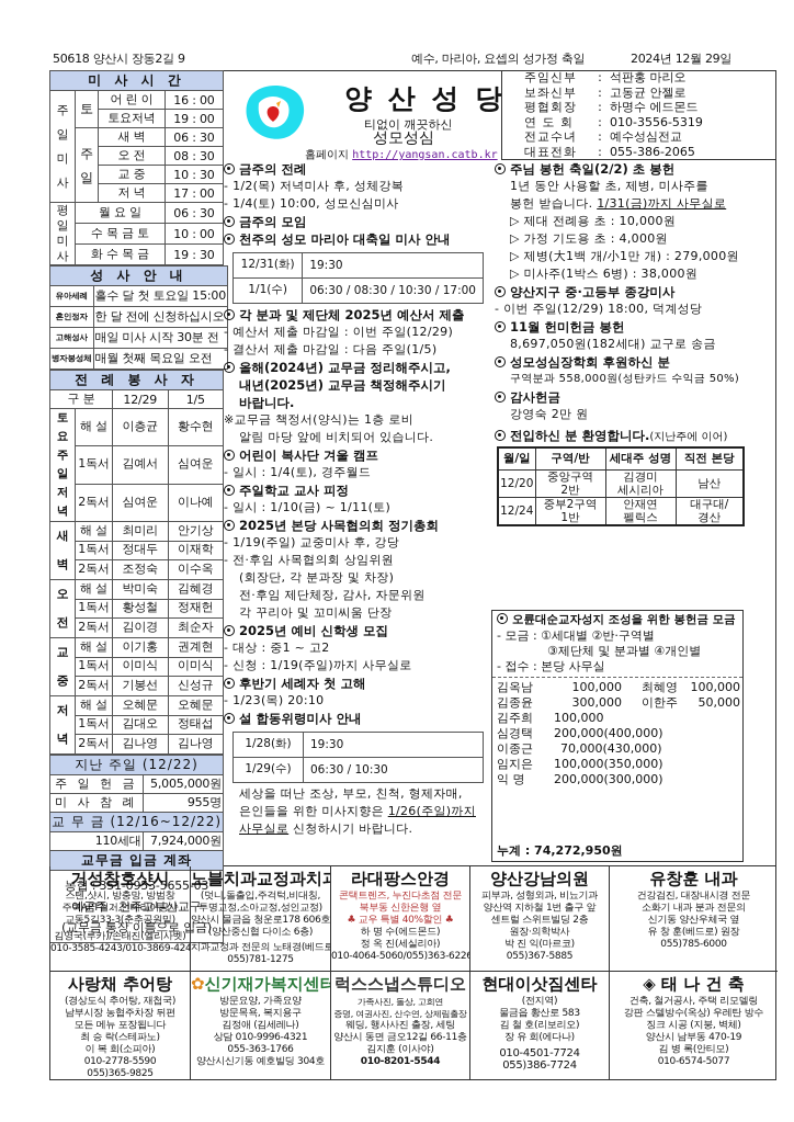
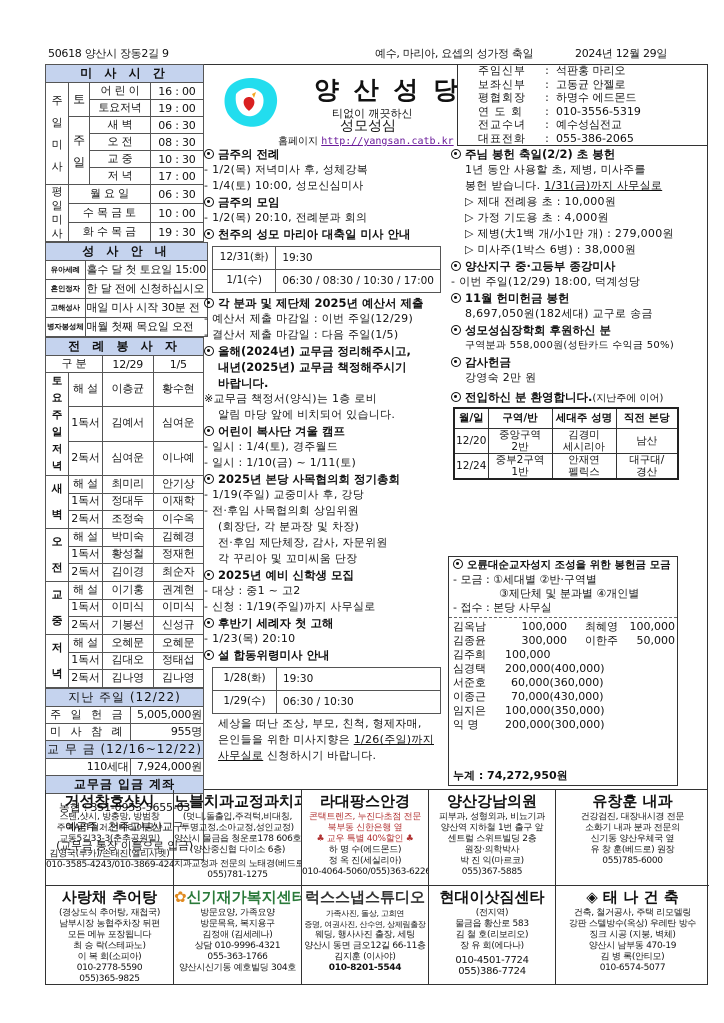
  50618 양산시 장동2길 9
  예수, 마리아, 요셉의 성가정 축일
  2024년 12월 29일
  미 사 시 간
  주일미사	토	어 린 이	16 : 00
  토요저녁	19 : 00
  주일	새 벽	06 : 30
  오 전	08 : 30
  교 중	10 : 30
  저 녁	17 : 00
  평일미사	월 요 일	06 : 30
  수 목 금 토	10 : 00
  화 수 목 금	19 : 30
  성 사 안 내
  유아세례	홀수 달 첫 토요일 15:00
  혼인정자	한 달 전에 신청하십시오
  고해성사	매일 미사 시작 30분 전
  병자봉성체	매월 첫째 목요일 오전
  전 례 봉 사 자
  구 분	12/29	1/5
  토요주일저녁	해 설	이층균	황수현
  1독서	김예서	심여운
  2독서	심여운	이나예
  새벽	해 설	최미리	안기상
  1독서	정대두	이재학
  2독서	조정숙	이수옥
  오전	해 설	박미숙	김혜경
  1독서	황성철	정재헌
  2독서	김이경	최순자
  교중	해 설	이기홍	권계현
  1독서	이미식	이미식
  2독서	기봉선	신성규
  저녁	해 설	오혜문	오혜문
  1독서	김대오	정태섭
  2독서	김나영	김나영
  지난 주일 (12/22)
  주 일 헌 금	5,005,000원
  미 사 참 례	955명
  교 무 금 (12/16~12/22)
  110세대	7,924,000원
  교무금 입금 계좌
  농협 : 351-0953-5655-03 예금주 : 천주교부산교구 (교무금 통장 이름으로 입금)
  양 산 성 당
  티없이 깨끗하신
  성모성심
  홈페이지 http://yangsan.catb.kr
  주임신부
  :
  석판홍 마리오
  보좌신부
  :
  고동균 안젤로
  평협회장
  :
  하명수 에드몬드
  연 도 회
  :
  010-3556-5319
  전교수녀
  :
  예수성심전교
  대표전화
  :
  055-386-2065
  금주의 전례
  - 1/2(목) 저녁미사 후, 성체강복
  - 1/4(토) 10:00, 성모신심미사
  금주의 모임
+ - 1/2(목) 20:10, 전례분과 회의
  천주의 성모 마리아 대축일 미사 안내
  12/31(화)	19:30
  1/1(수)	06:30 / 08:30 / 10:30 / 17:00
  각 분과 및 제단체 2025년 예산서 제출
  - 예산서 제출 마감일 : 이번 주일(12/29)
  - 결산서 제출 마감일 : 다음 주일(1/5)
  올해(2024년) 교무금 정리해주시고,
  내년(2025년) 교무금 책정해주시기
  바랍니다.
  ※교무금 책정서(양식)는 1층 로비
  알림 마당 앞에 비치되어 있습니다.
  어린이 복사단 겨울 캠프
  - 일시 : 1/4(토), 경주월드
- 주일학교 교사 피정
  - 일시 : 1/10(금) ~ 1/11(토)
  2025년 본당 사목협의회 정기총회
  - 1/19(주일) 교중미사 후, 강당
  - 전·후임 사목협의회 상임위원
  (회장단, 각 분과장 및 차장)
  전·후임 제단체장, 감사, 자문위원
  각 꾸리아 및 꼬미씨움 단장
  2025년 예비 신학생 모집
  - 대상 : 중1 ~ 고2
  - 신청 : 1/19(주일)까지 사무실로
  후반기 세례자 첫 고해
  - 1/23(목) 20:10
  설 합동위령미사 안내
  1/28(화)	19:30
  1/29(수)	06:30 / 10:30
  세상을 떠난 조상, 부모, 친척, 형제자매,
  은인들을 위한 미사지향은 1/26(주일)까지
  사무실로 신청하시기 바랍니다.
  주님 봉헌 축일(2/2) 초 봉헌
  1년 동안 사용할 초, 제병, 미사주를
  봉헌 받습니다. 1/31(금)까지 사무실로
  ▷ 제대 전례용 초 : 10,000원
  ▷ 가정 기도용 초 : 4,000원
  ▷ 제병(大1백 개/小1만 개) : 279,000원
  ▷ 미사주(1박스 6병) : 38,000원
  양산지구 중·고등부 종강미사
  - 이번 주일(12/29) 18:00, 덕계성당
  11월 헌미헌금 봉헌
  8,697,050원(182세대) 교구로 송금
  성모성심장학회 후원하신 분
  구역분과 558,000원(성탄카드 수익금 50%)
  감사헌금
  강영숙 2만 원
  전입하신 분 환영합니다.(지난주에 이어)
  월/일	구역/반	세대주 성명	직전 본당
  12/20	중앙구역 2반	김경미 세시리아	남산
  12/24	중부2구역 1반	안재연 펠릭스	대구대/ 경산
  오륜대순교자성지 조성을 위한 봉헌금 모금
  - 모금 : ①세대별 ②반·구역별
  ③제단체 및 분과별 ④개인별
  - 접수 : 본당 사무실
  김옥남
  100,000
  최혜영
  100,000
  김종윤
  300,000
  이한주
  50,000
  김주희
  100,000
  심경택
  200,000(400,000)
+ 서준호
+ 60,000(360,000)
  이종근
  70,000(430,000)
  임지은
  100,000(350,000)
  익 명
  200,000(300,000)
  누계 : 74,272,950원
  거성창호샷시
  스텐,샷시, 방충망, 방범창
  주택APT철거,인테리어공사
  교동5길33-3(춘추공원밑)
  김영국(루카)/손태진(엘리사벳)
  010-3585-4243/010-3869-424
  노블치과교정과치
  (덧니,돌출입,주걱턱,비대칭,
  투명교정,소아교정,성인교정)
  양산시 물금읍 청운로178 606호
  (양산중신협 다이소 6층)
  치과교정과 전문의 노태경(베드로
  055)781-1275
  라대팡스안경
  콘택트렌즈, 누진다초점 전문
  북부동 신한은행 옆
  ♣ 교우 특별 40%할인 ♣
  하 명 수(에드몬드)
  정 옥 진(세실리아)
  010-4064-5060/055)363-622
  양산강남의원
  피부과, 성형외과, 비뇨기과
  양산역 지하철 1번 출구 앞
  센트럴 스위트빌딩 2층
  원장·의학박사
  박 진 익(마르코)
  055)367-5885
  유창훈 내과
  건강검진, 대장내시경 전문
  소화기 내과 분과 전문의
  신기동 양산우체국 옆
  유 창 훈(베드로) 원장
  055)785-6000
  사랑채 추어탕
  (경상도식 추어탕, 재첩국)
  남부시장 농협주차장 뒤편
  모든 메뉴 포장됩니다
  최 승 락(스테파노)
  이 복 희(소피아)
  010-2778-5590
  055)365-9825
  ✿신기재가복지센터
  방문요양, 가족요양
  방문목욕, 복지용구
  김정애 (김세레나)
  상담 010-9996-4321
  055-363-1766
  양산시신기동 예호빌딩 304호
  럭스스냅스튜디오
  가족사진, 돌상, 고희연
  증명, 여권사진, 산수연, 상제림출장
  웨딩, 행사사진 출장, 세팅
  양산시 동면 금오12길 66-11층
  김지훈 (이사야)
  010-8201-5544
  현대이삿짐센타
  (전지역)
  물금읍 황산로 583
  김 철 호(리보리오)
  장 유 희(에다나)
  010-4501-7724
  055)386-7724
  ◈ 태 나 건 축
  건축, 철거공사, 주택 리모델링
  강판 스텔방수(옥상) 우레탄 방수
  징크 시공 (지붕, 벽체)
  양산시 남부동 470-19
  김 병 록(안티모)
  010-6574-5077
